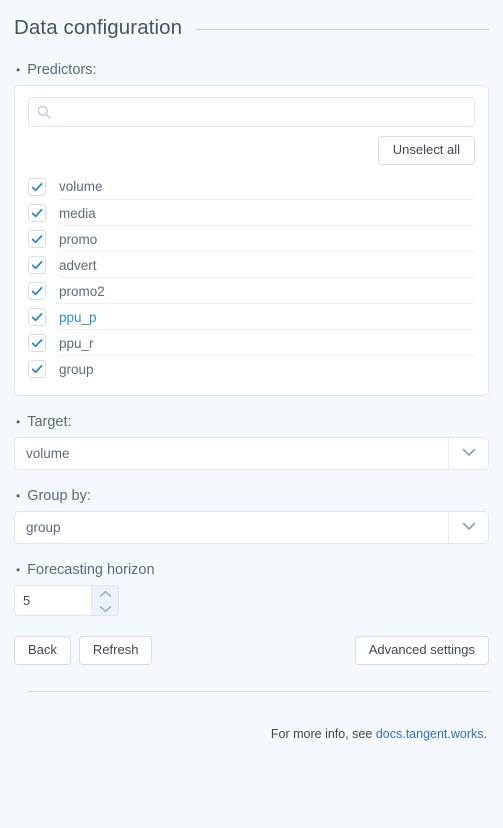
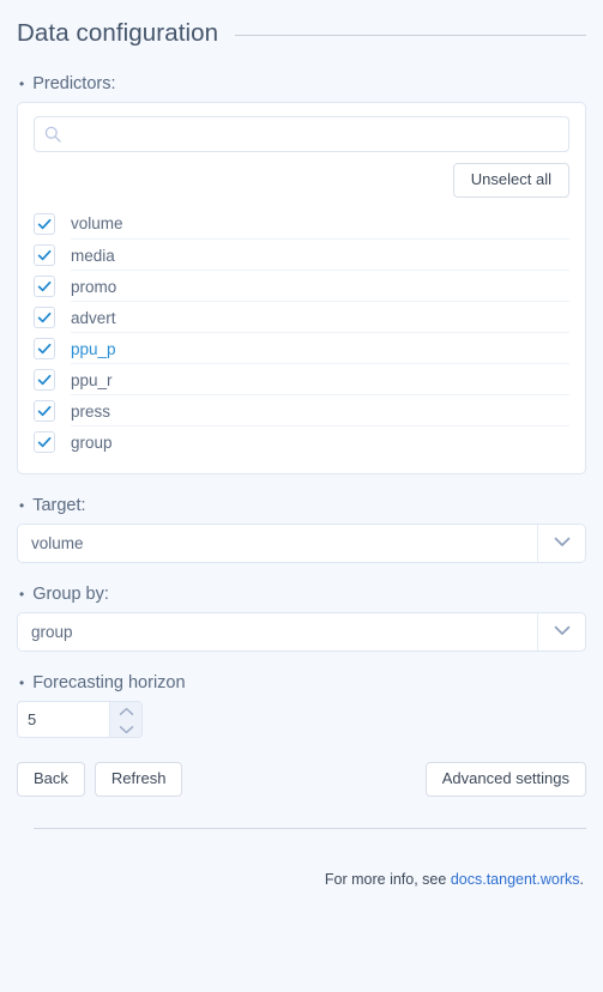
  Data configuration
  •
  Predictors:
  Unselect all
  volume
  media
  promo
  advert
- promo2
  ppu_p
  ppu_r
+ press
  group
  •
  Target:
  volume
  •
  Group by:
  group
  •
  Forecasting horizon
  5
  Back
  Refresh
  Advanced settings
  For more info, see docs.tangent.works.
